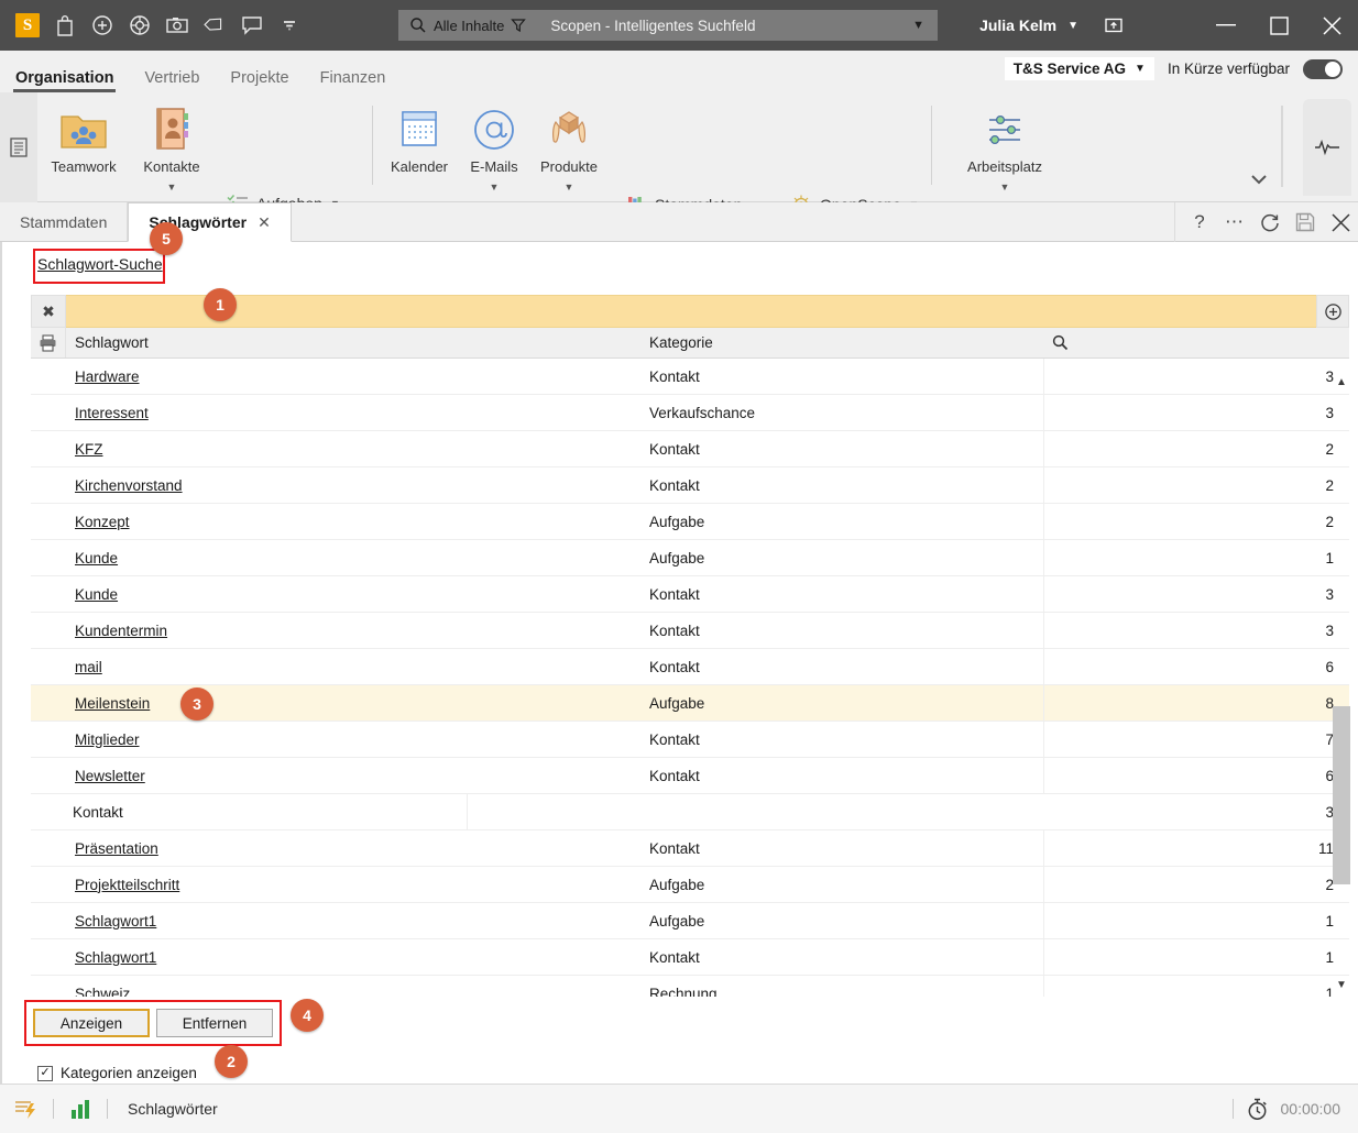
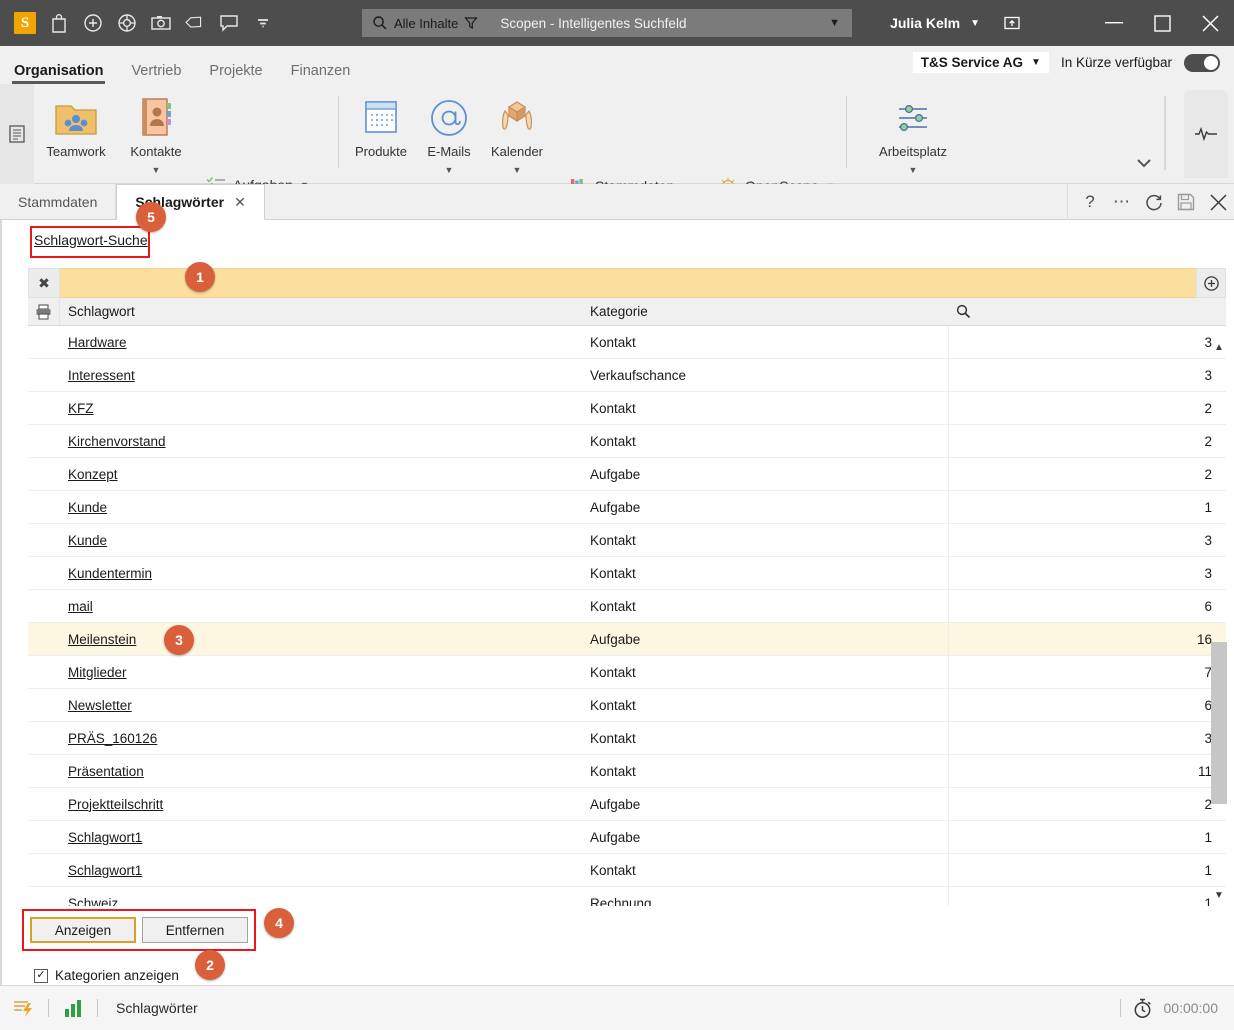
  S
  Alle Inhalte
  Scopen - Intelligentes Suchfeld
  ▼
  Julia Kelm
  ▼
  Organisation
  Vertrieb
  Projekte
  Finanzen
  T&S Service AG
  ▼
  In Kürze verfügbar
  Teamwork
  Kontakte
  ▼
- Kalender
+ Produkte
  E-Mails
  ▼
- Produkte
+ Kalender
  ▼
  Arbeitsplatz
  ▼
  Stammdaten
  Shlagwörter
  ✕
  ?
  ⋯
  Schlagwort-Suche
  ✖
  Schlagwort
  Kategorie
  Hardware
  Kontakt
  3
  Interessent
  Verkaufschance
  3
  KFZ
  Kontakt
  2
  Kirchenvorstand
  Kontakt
  2
  Konzept
  Aufgabe
  2
  Kunde
  Aufgabe
  1
  Kunde
  Kontakt
  3
  Kundentermin
  Kontakt
  3
  mail
  Kontakt
  6
  Meilenstein
  Aufgabe
- 8
+ 16
  Mitglieder
  Kontakt
  7
  Newsletter
  Kontakt
  6
+ PRÄS_160126
  Kontakt
  3
  Präsentation
  Kontakt
  11
  Projektteilschritt
  Aufgabe
  2
  Schlagwort1
  Aufgabe
  1
  Schlagwort1
  Kontakt
  1
  Schweiz
  Rechnung
  1
  ▲
  ▼
  Anzeigen
  Entfernen
  ✓
  Kategorien anzeigen
  1
  2
  3
  4
  5
  Schlagwörter
  00:00:00
